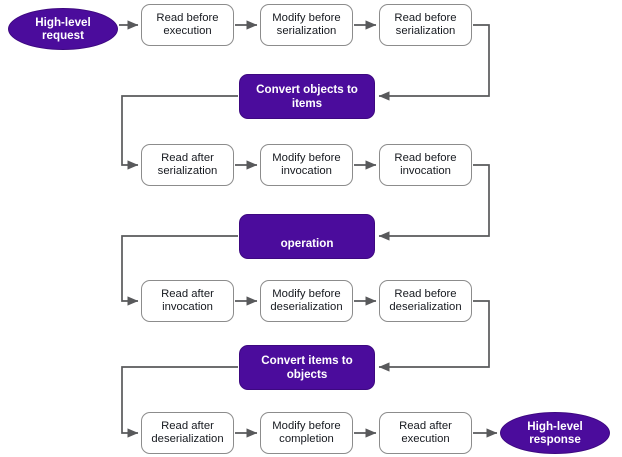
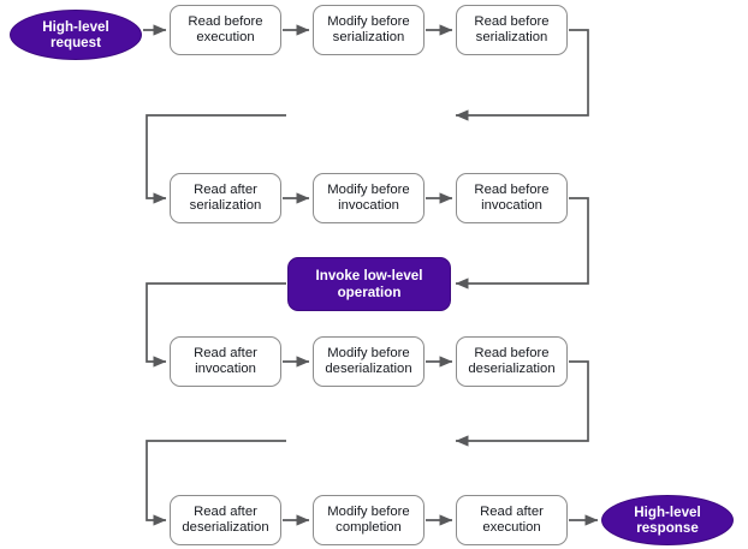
  High-level
  request
  Read before
  execution
  Modify before
  serialization
  Read before
  serialization
- Convert objects to
- items
  Read after
  serialization
  Modify before
  invocation
  Read before
  invocation
+ Invoke low-level
  operation
  Read after
  invocation
  Modify before
  deserialization
  Read before
  deserialization
- Convert items to
- objects
  Read after
  deserialization
  Modify before
  completion
  Read after
  execution
  High-level
  response
